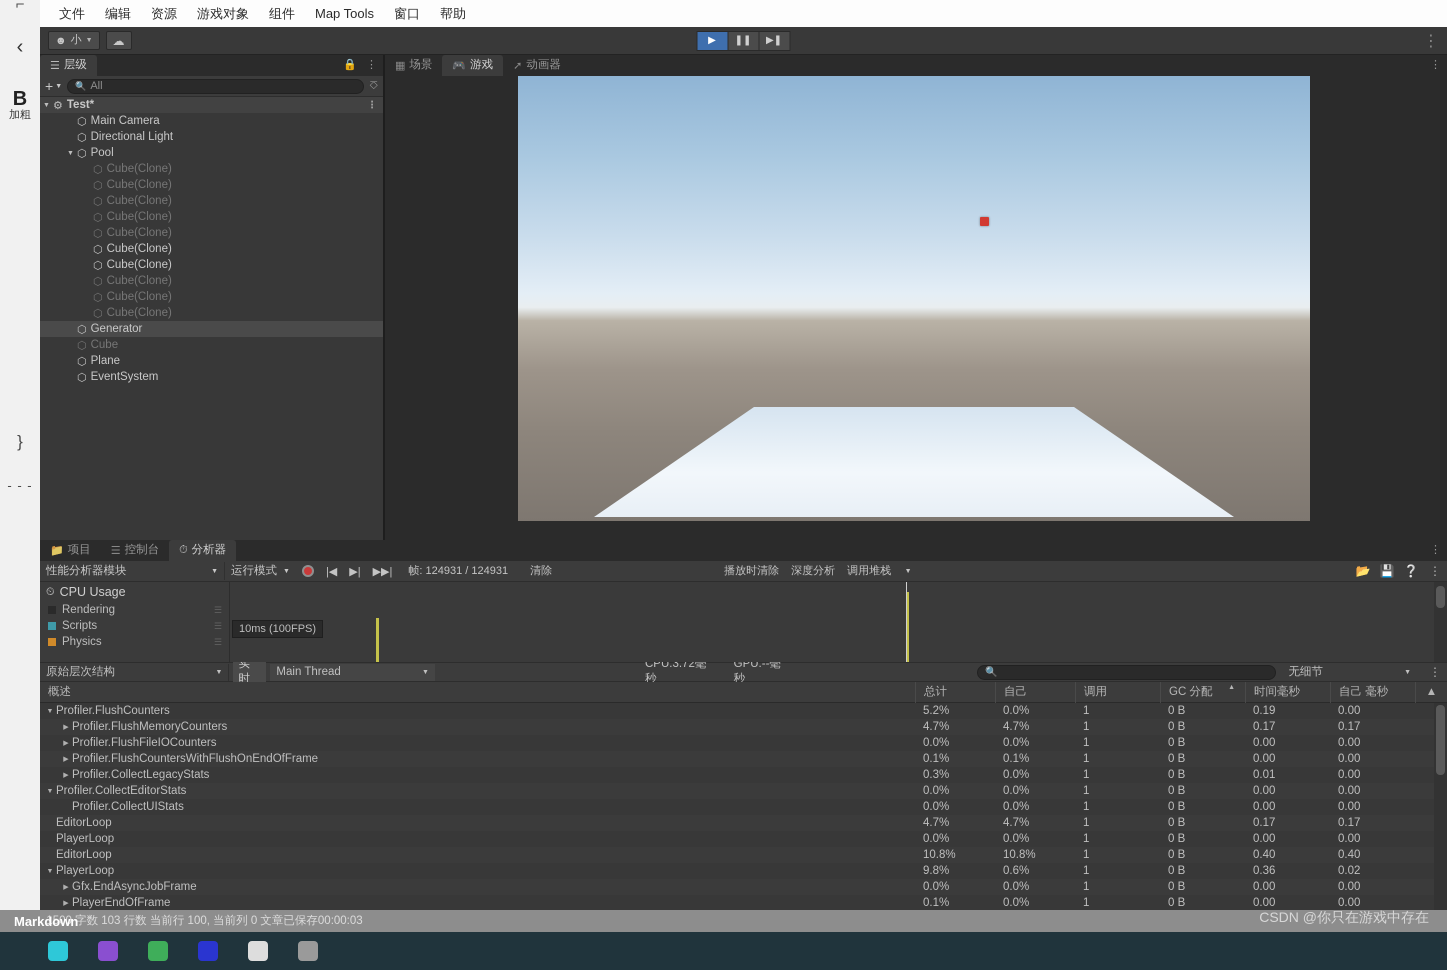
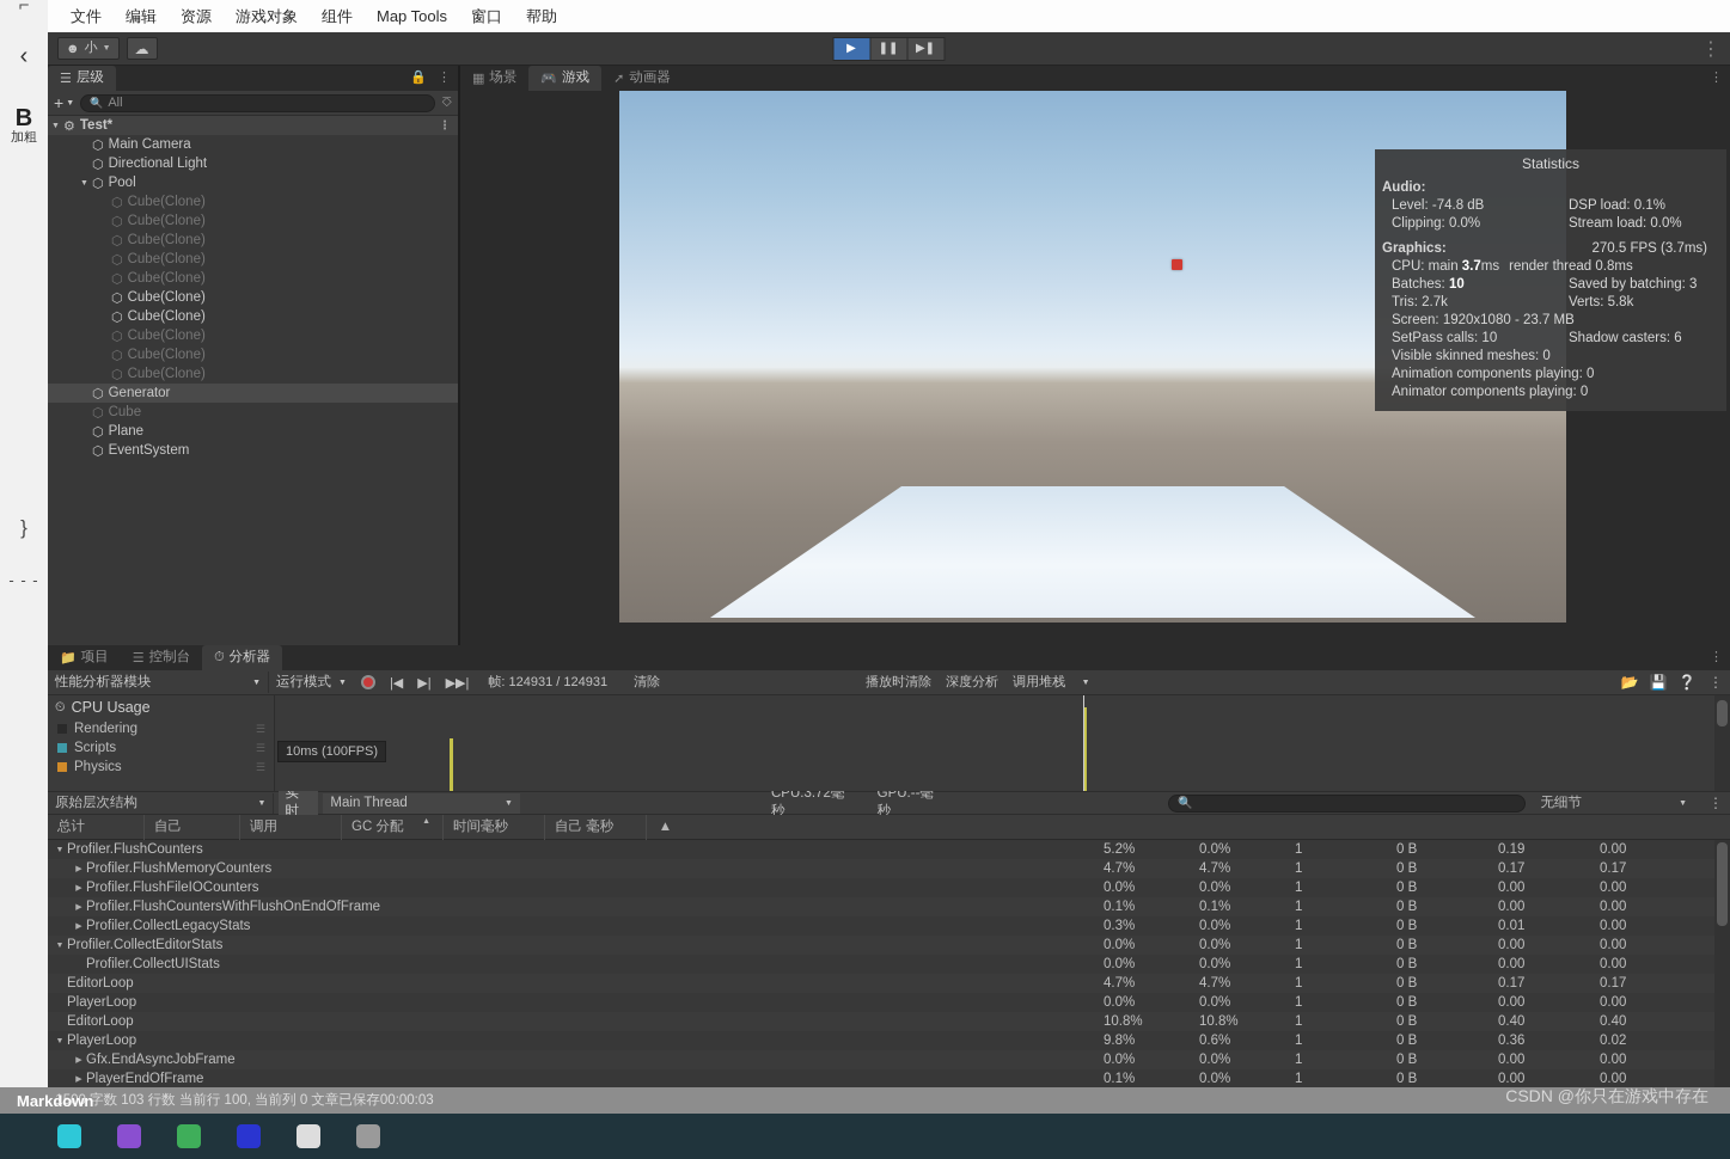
  ⌐
  ‹
  B
  加粗
  }
  - - -
  文件
  编辑
  资源
  游戏对象
  组件
  Map Tools
  窗口
  帮助
  ☻
  小
  ☁
  ▶
  ❚❚
  ▶❚
  ⋮
  ☰
  层级
  🔒
  ⋮
  +
  🔍
  All
  ⎏
  ⚙
  Test*
  ⋮
  ⬡
  Main Camera
  ⬡
  Directional Light
  ⬡
  Pool
  ⬡
  Cube(Clone)
  ⬡
  Cube(Clone)
  ⬡
  Cube(Clone)
  ⬡
  Cube(Clone)
  ⬡
  Cube(Clone)
  ⬡
  Cube(Clone)
  ⬡
  Cube(Clone)
  ⬡
  Cube(Clone)
  ⬡
  Cube(Clone)
  ⬡
  Cube(Clone)
  ⬡
  Generator
  ⬡
  Cube
  ⬡
  Plane
  ⬡
  EventSystem
  ▦
  场景
  🎮
  游戏
  ➚
  动画器
  ⋮
+ Statistics
+ Audio:
+ Level: -74.8 dB
+ DSP load: 0.1%
+ Clipping: 0.0%
+ Stream load: 0.0%
+ Graphics:
+ 270.5 FPS (3.7ms)
+ CPU: main 3.7ms
+ render thread 0.8ms
+ Batches: 10
+ Saved by batching: 3
+ Tris: 2.7k
+ Verts: 5.8k
+ Screen: 1920x1080 - 23.7 MB
+ SetPass calls: 10
+ Shadow casters: 6
+ Visible skinned meshes: 0
+ Animation components playing: 0
+ Animator components playing: 0
  📁
  项目
  ☰
  控制台
  ⏱
  分析器
  ⋮
  性能分析器模块
  运行模式
  |◀
  ▶|
  ▶▶|
  帧: 124931 / 124931
  清除
  播放时清除
  深度分析
  调用堆栈
  📂
  💾
  ❔
  ⋮
  ⏲
  CPU Usage
  Rendering
  ☰
  Scripts
  ☰
  Physics
  ☰
  10ms (100FPS)
  原始层次结构
  实时
  Main Thread
  CPU:3.72毫秒
  GPU:--毫秒
  🔍
  无细节
  ⋮
- 概述
  总计
  自己
  调用
  GC 分配
  时间毫秒
  自己 毫秒
  ▲
  Profiler.FlushCounters
  5.2%
  0.0%
  1
  0 B
  0.19
  0.00
  Profiler.FlushMemoryCounters
  4.7%
  4.7%
  1
  0 B
  0.17
  0.17
  Profiler.FlushFileIOCounters
  0.0%
  0.0%
  1
  0 B
  0.00
  0.00
  Profiler.FlushCountersWithFlushOnEndOfFrame
  0.1%
  0.1%
  1
  0 B
  0.00
  0.00
  Profiler.CollectLegacyStats
  0.3%
  0.0%
  1
  0 B
  0.01
  0.00
  Profiler.CollectEditorStats
  0.0%
  0.0%
  1
  0 B
  0.00
  0.00
  Profiler.CollectUIStats
  0.0%
  0.0%
  1
  0 B
  0.00
  0.00
  EditorLoop
  4.7%
  4.7%
  1
  0 B
  0.17
  0.17
  PlayerLoop
  0.0%
  0.0%
  1
  0 B
  0.00
  0.00
  EditorLoop
  10.8%
  10.8%
  1
  0 B
  0.40
  0.40
  PlayerLoop
  9.8%
  0.6%
  1
  0 B
  0.36
  0.02
  Gfx.EndAsyncJobFrame
  0.0%
  0.0%
  1
  0 B
  0.00
  0.00
  PlayerEndOfFrame
  0.1%
  0.0%
  1
  0 B
  0.00
  0.00
  Markdown
  1500 字数 103 行数 当前行 100, 当前列 0 文章已保存00:00:03
  CSDN @你只在游戏中存在
